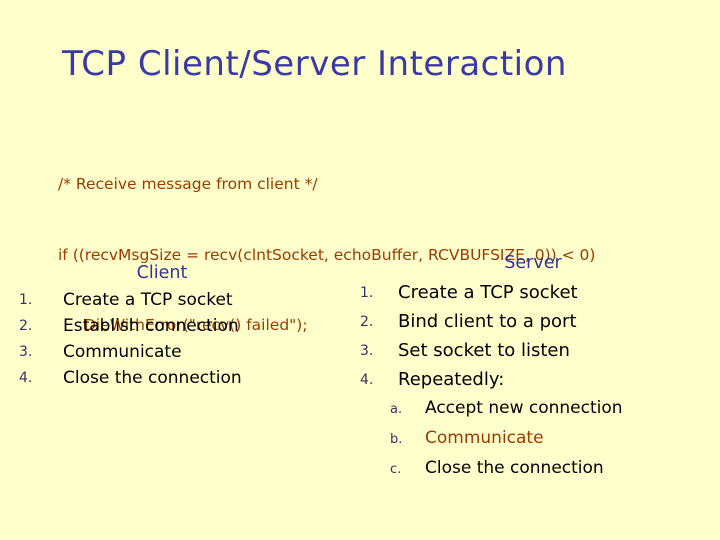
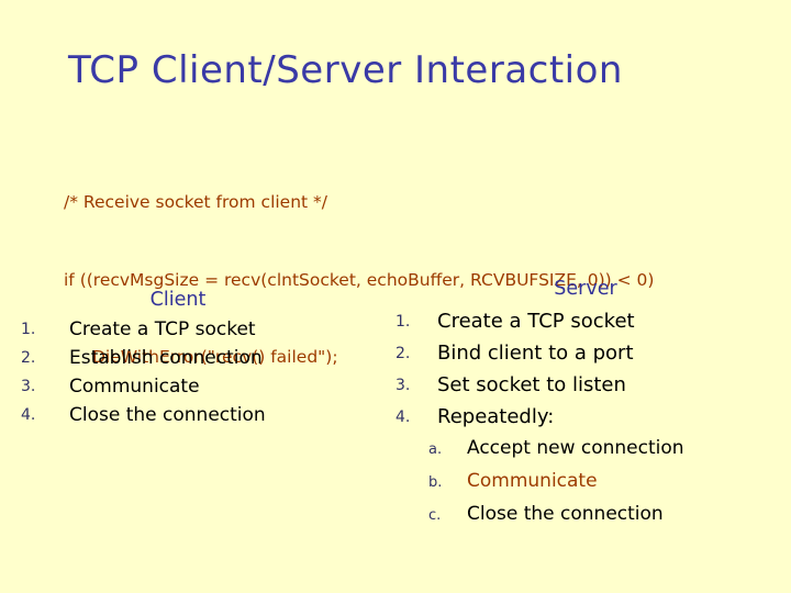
  TCP Client/Server Interaction
- /* Receive message from client */
+ /* Receive socket from client */
  if ((recvMsgSize = recv(clntSocket, echoBuffer, RCVBUFSIZE, 0)) < 0)
  DieWithError("recv() failed");
  Client
  1.
  Create a TCP socket
  2.
  Establish connection
  3.
  Communicate
  4.
  Close the connection
  Server
  1.
  Create a TCP socket
  2.
  Bind client to a port
  3.
  Set socket to listen
  4.
  Repeatedly:
  a.
  Accept new connection
  b.
  Communicate
  c.
  Close the connection
